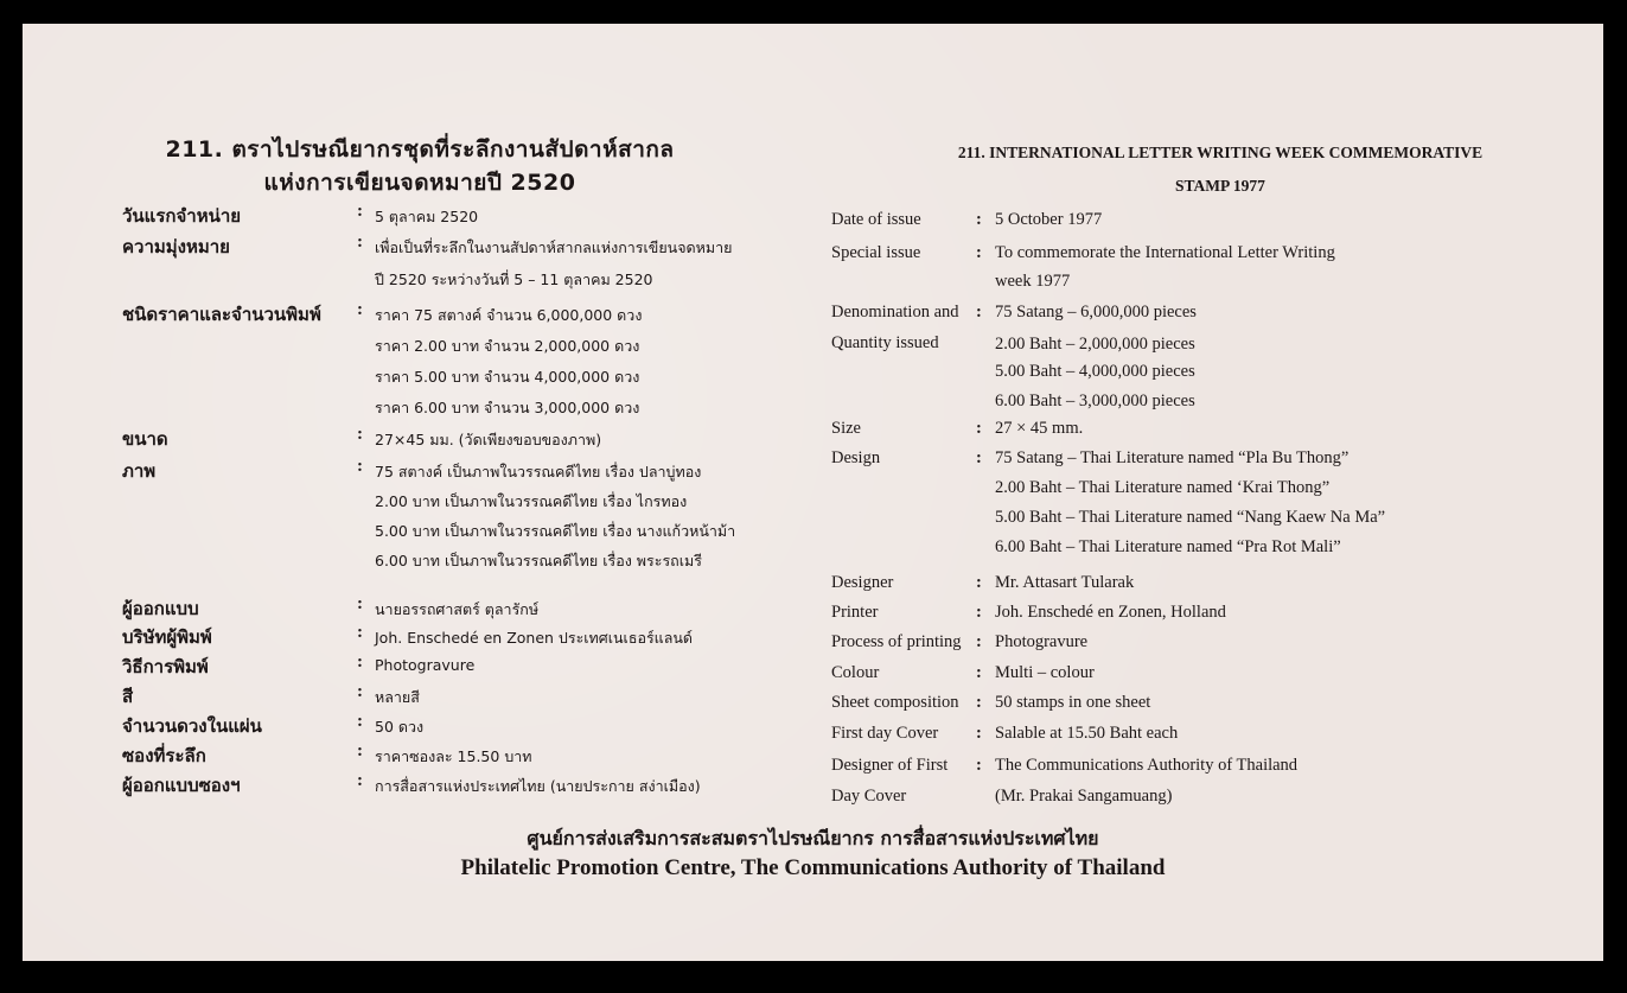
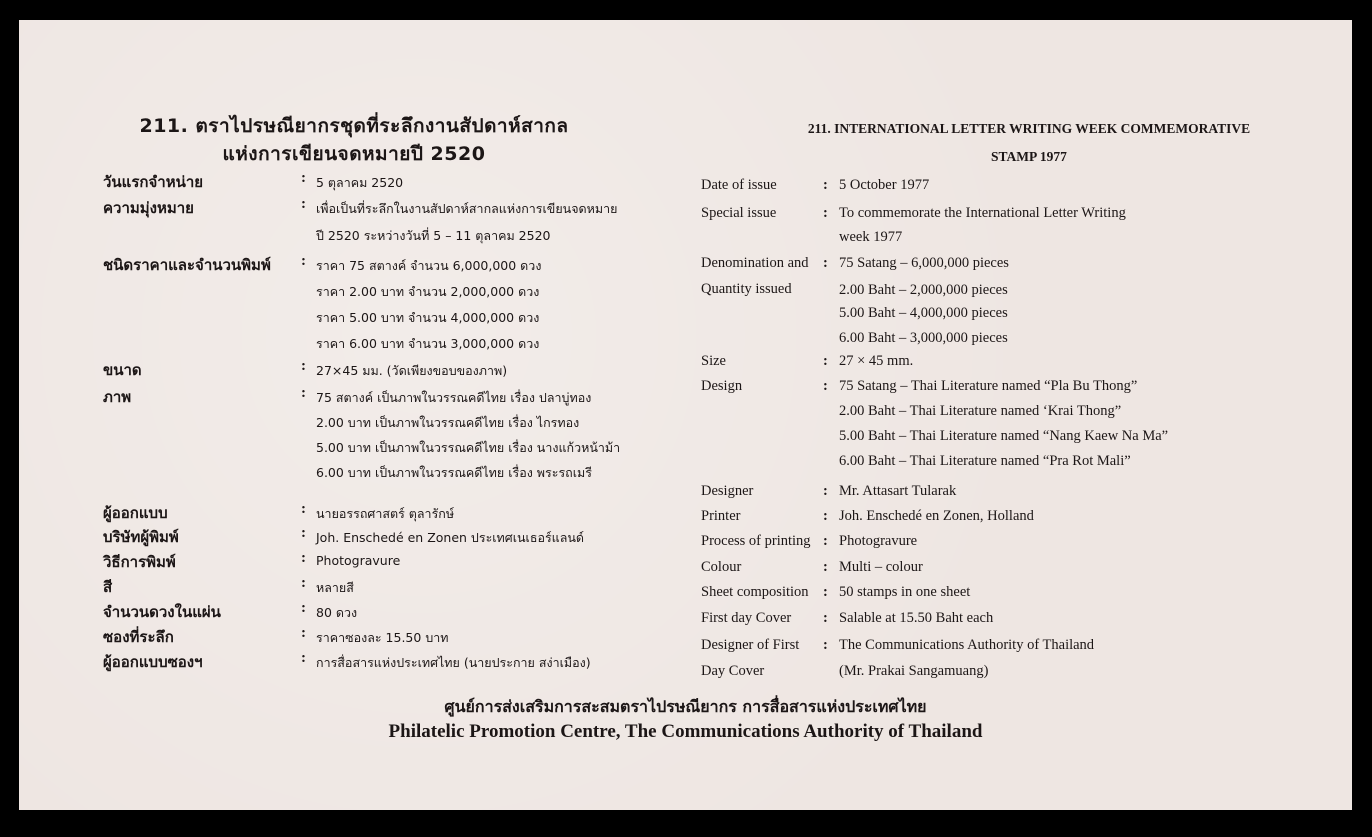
  211. ตราไปรษณียากรชุดที่ระลึกงานสัปดาห์สากล
  แห่งการเขียนจดหมายปี 2520
  วันแรกจำหน่าย
  :
  5 ตุลาคม 2520
  ความมุ่งหมาย
  :
  เพื่อเป็นที่ระลึกในงานสัปดาห์สากลแห่งการเขียนจดหมาย
  ปี 2520 ระหว่างวันที่ 5 – 11 ตุลาคม 2520
  ชนิดราคาและจำนวนพิมพ์
  :
  ราคา 75 สตางค์ จำนวน 6,000,000 ดวง
  ราคา 2.00 บาท จำนวน 2,000,000 ดวง
  ราคา 5.00 บาท จำนวน 4,000,000 ดวง
  ราคา 6.00 บาท จำนวน 3,000,000 ดวง
  ขนาด
  :
  27×45 มม. (วัดเพียงขอบของภาพ)
  ภาพ
  :
  75 สตางค์ เป็นภาพในวรรณคดีไทย เรื่อง ปลาบู่ทอง
  2.00 บาท เป็นภาพในวรรณคดีไทย เรื่อง ไกรทอง
  5.00 บาท เป็นภาพในวรรณคดีไทย เรื่อง นางแก้วหน้าม้า
  6.00 บาท เป็นภาพในวรรณคดีไทย เรื่อง พระรถเมรี
  ผู้ออกแบบ
  :
  นายอรรถศาสตร์ ตุลารักษ์
  บริษัทผู้พิมพ์
  :
  Joh. Enschedé en Zonen ประเทศเนเธอร์แลนด์
  วิธีการพิมพ์
  :
  Photogravure
  สี
  :
  หลายสี
  จำนวนดวงในแผ่น
  :
- 50 ดวง
+ 80 ดวง
  ซองที่ระลึก
  :
  ราคาซองละ 15.50 บาท
  ผู้ออกแบบซองฯ
  :
  การสื่อสารแห่งประเทศไทย (นายประกาย สง่าเมือง)
  211. INTERNATIONAL LETTER WRITING WEEK COMMEMORATIVE
  STAMP 1977
  Date of issue
  :
  5 October 1977
  Special issue
  :
  To commemorate the International Letter Writing
  week 1977
  Denomination and
  Quantity issued
  :
  75 Satang – 6,000,000 pieces
  2.00 Baht – 2,000,000 pieces
  5.00 Baht – 4,000,000 pieces
  6.00 Baht – 3,000,000 pieces
  Size
  :
  27 × 45 mm.
  Design
  :
  75 Satang – Thai Literature named “Pla Bu Thong”
  2.00 Baht – Thai Literature named ‘Krai Thong”
  5.00 Baht – Thai Literature named “Nang Kaew Na Ma”
  6.00 Baht – Thai Literature named “Pra Rot Mali”
  Designer
  :
  Mr. Attasart Tularak
  Printer
  :
  Joh. Enschedé en Zonen, Holland
  Process of printing
  :
  Photogravure
  Colour
  :
  Multi – colour
  Sheet composition
  :
  50 stamps in one sheet
  First day Cover
  :
  Salable at 15.50 Baht each
  Designer of First
  Day Cover
  :
  The Communications Authority of Thailand
  (Mr. Prakai Sangamuang)
  ศูนย์การส่งเสริมการสะสมตราไปรษณียากร การสื่อสารแห่งประเทศไทย
  Philatelic Promotion Centre, The Communications Authority of Thailand
